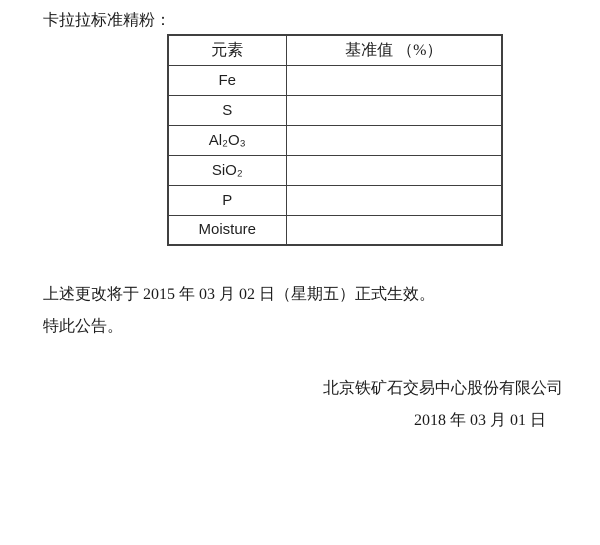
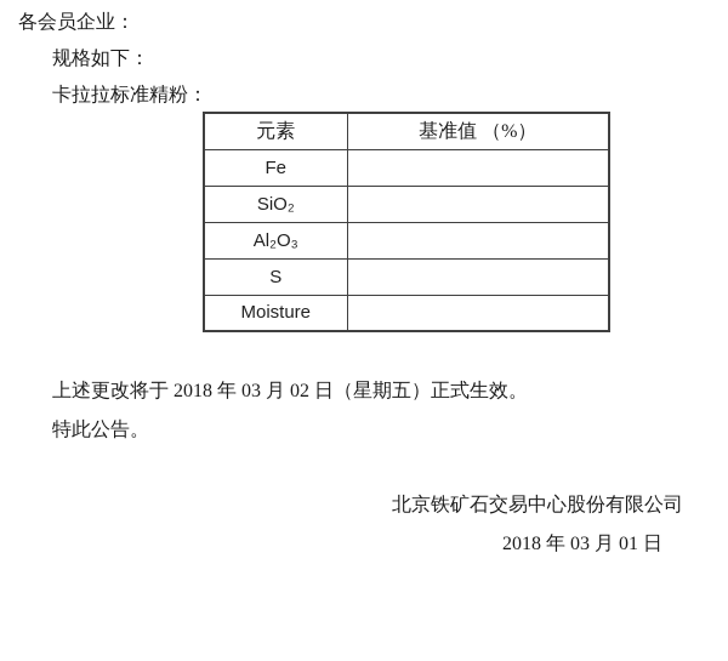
+ 各会员企业：
+ 规格如下：
  卡拉拉标准精粉：
  元素	基准值 （%）
  Fe
- S
+ SiO₂
  Al₂O₃
- SiO₂
+ S
- P
  Moisture
- 上述更改将于 2015 年 03 月 02 日（星期五）正式生效。
+ 上述更改将于 2018 年 03 月 02 日（星期五）正式生效。
  特此公告。
  北京铁矿石交易中心股份有限公司
  2018 年 03 月 01 日
